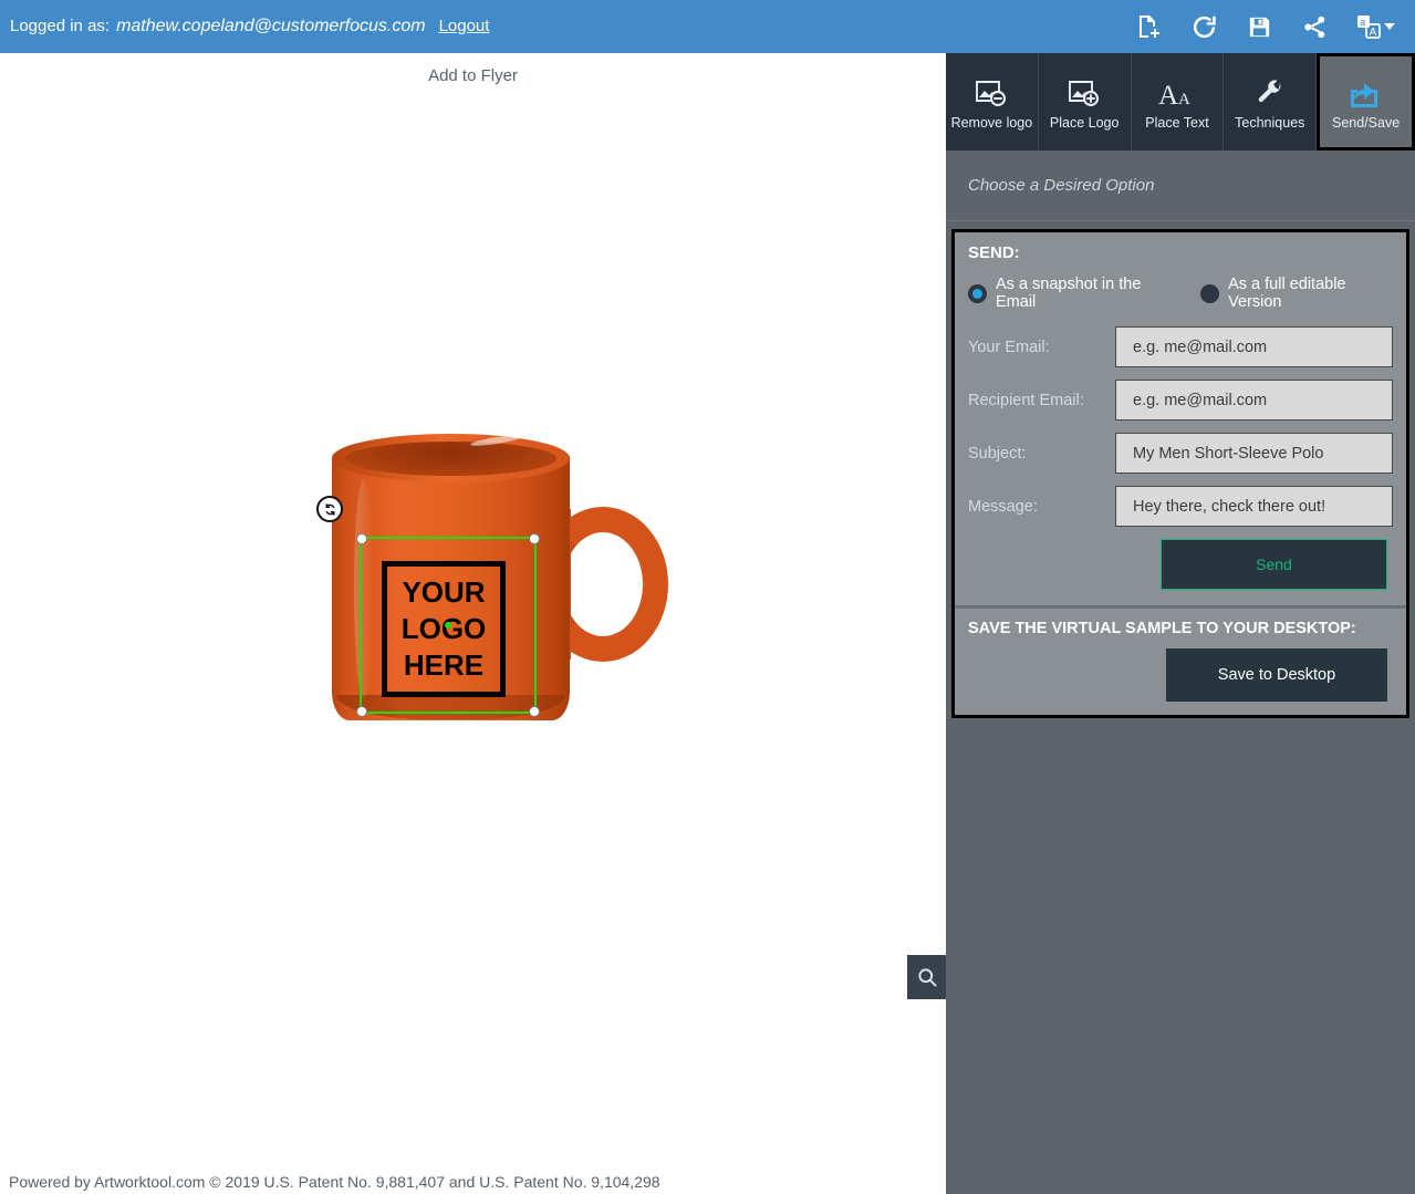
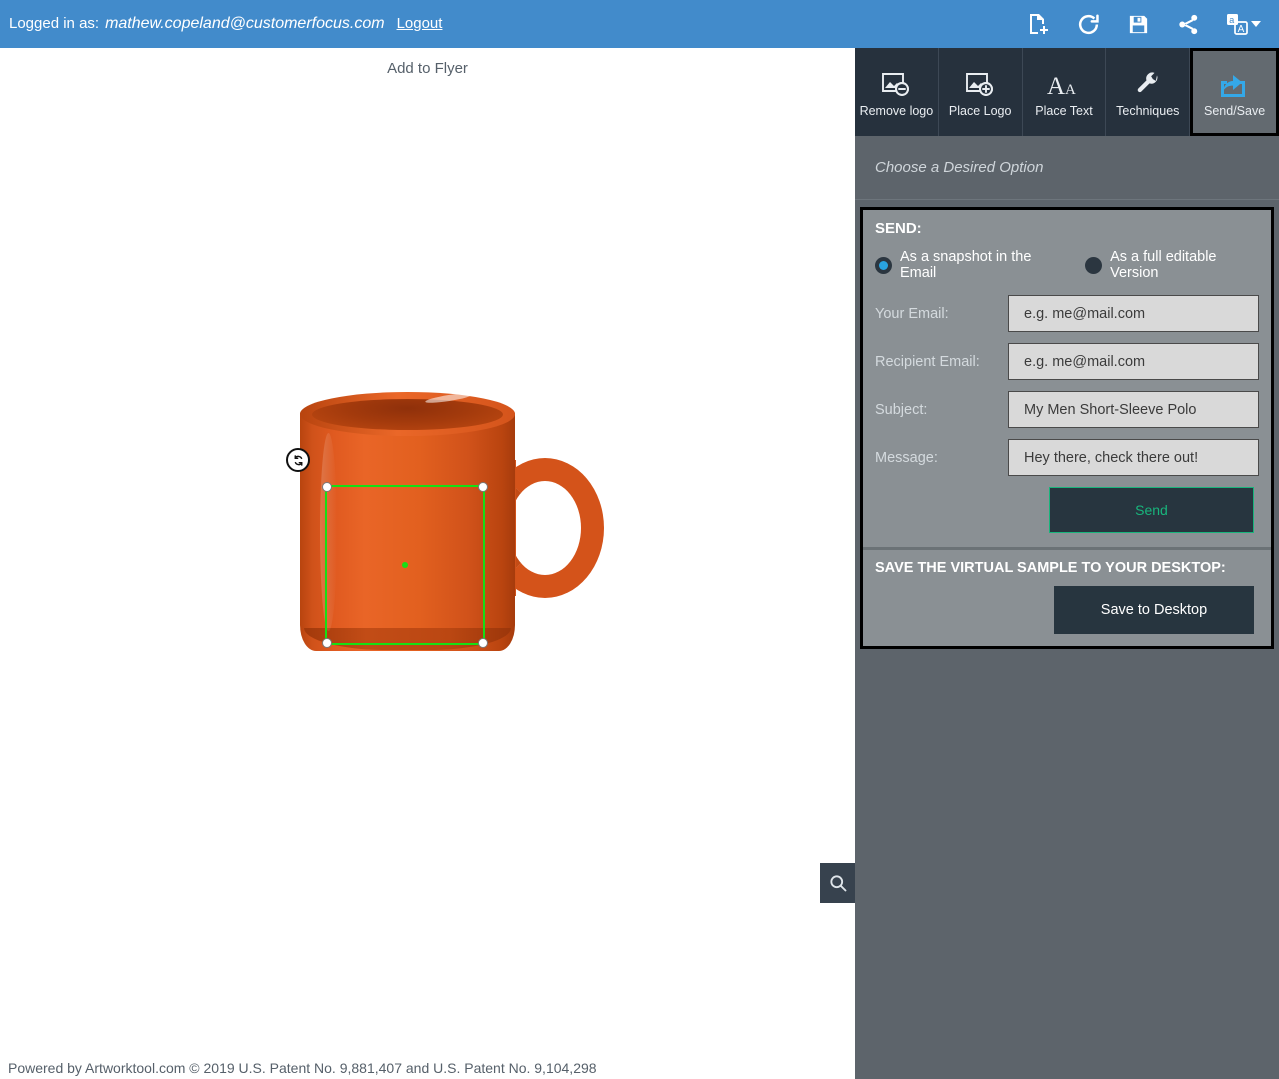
  Logged in as:
  mathew.copeland@customerfocus.com
  Logout
  a
  A
  Add to Flyer
- YOUR
- LOGO
- HERE
  Powered by Artworktool.com © 2019 U.S. Patent No. 9,881,407 and U.S. Patent No. 9,104,298
  Remove logo
  Place Logo
  A
  A
  Place Text
  Techniques
  Send/Save
  Choose a Desired Option
  SEND:
  As a snapshot in the Email
  As a full editable Version
  Your Email:
  e.g. me@mail.com
  Recipient Email:
  e.g. me@mail.com
  Subject:
  My Men Short-Sleeve Polo
  Message:
  Hey there, check there out!
  Send
  SAVE THE VIRTUAL SAMPLE TO YOUR DESKTOP:
  Save to Desktop
